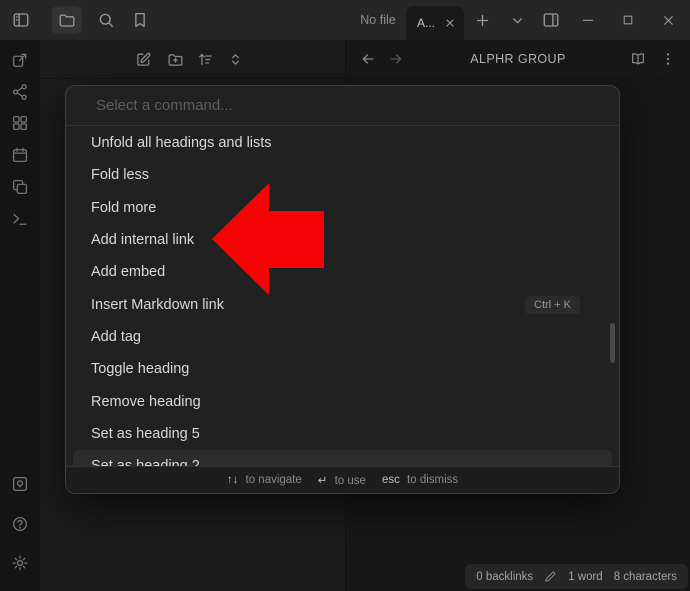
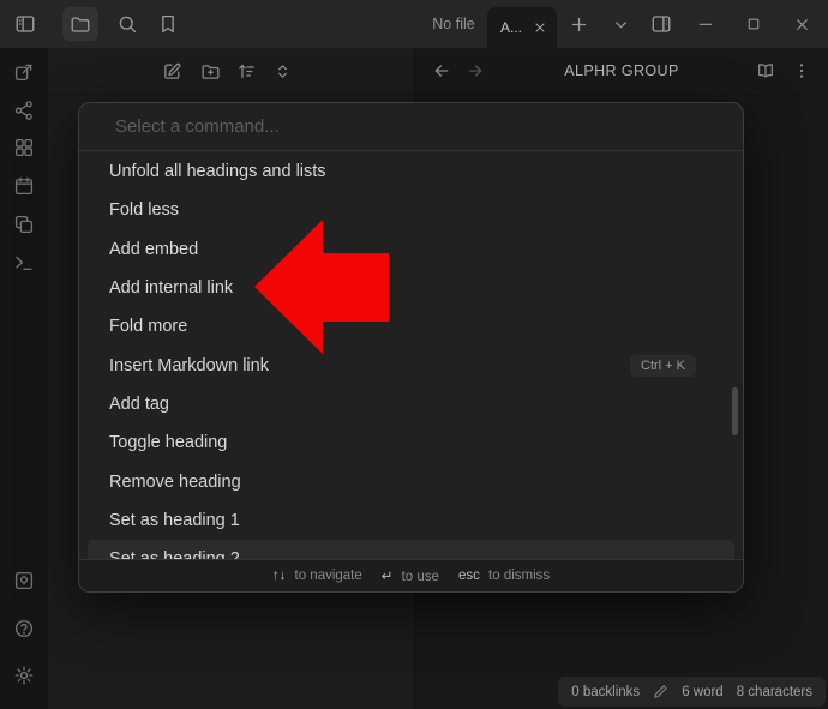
  No file
  A...
  ALPHR GROUP
  0 backlinks
- 1 word
+ 6 word
  8 characters
  Select a command...
  Unfold all headings and lists
  Fold less
- Fold more
+ Add embed
  Add internal link
- Add embed
+ Fold more
  Insert Markdown link
  Ctrl + K
  Add tag
  Toggle heading
  Remove heading
- Set as heading 5
+ Set as heading 1
  ↑↓ to navigate
  ↵ to use
  esc to dismiss
